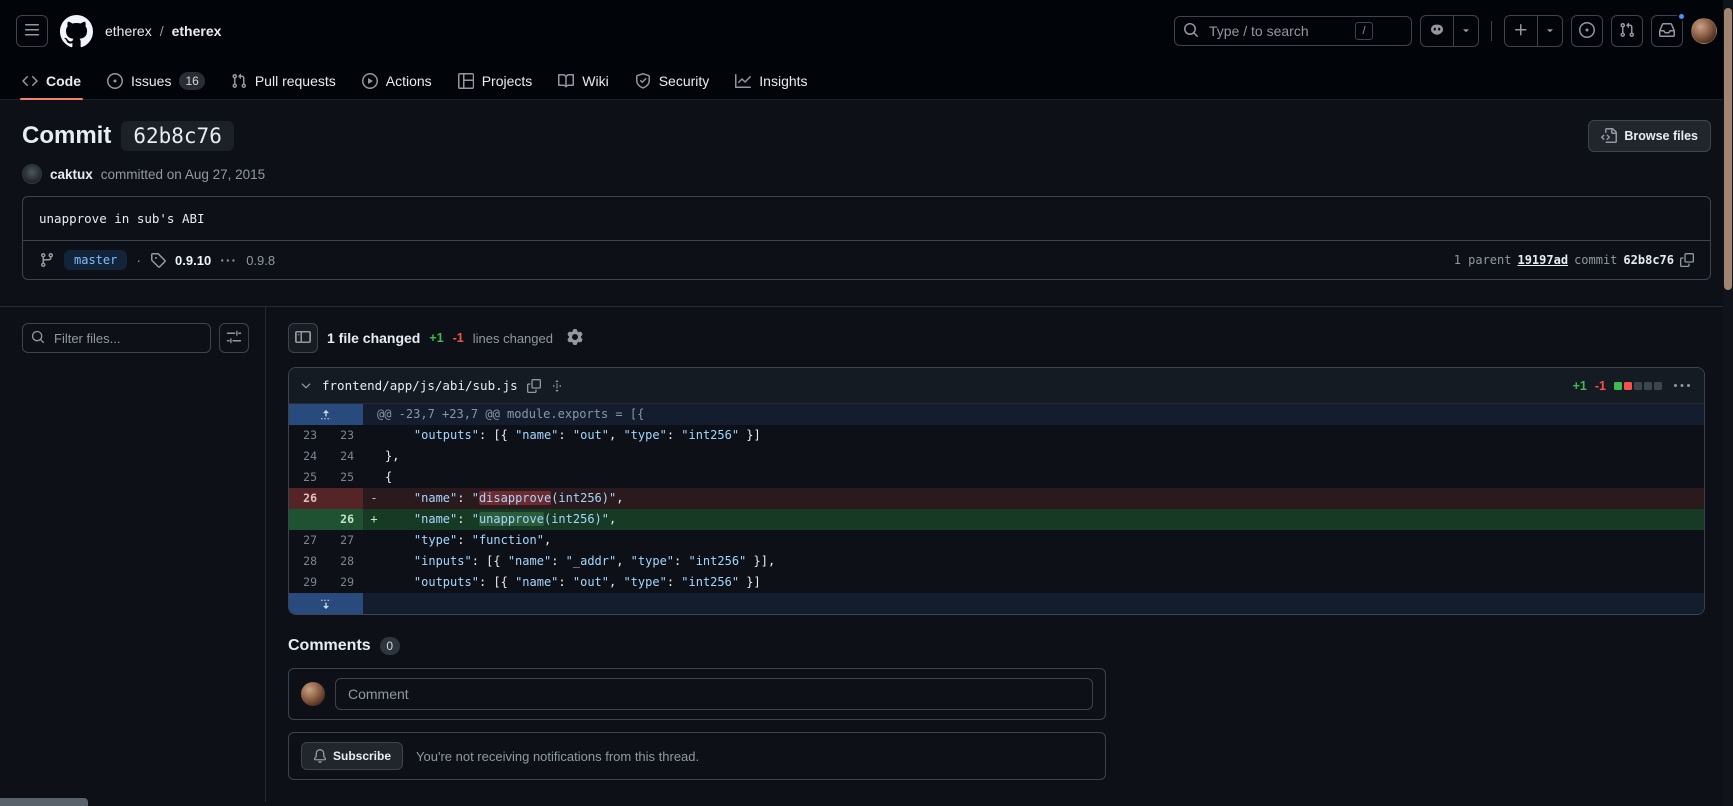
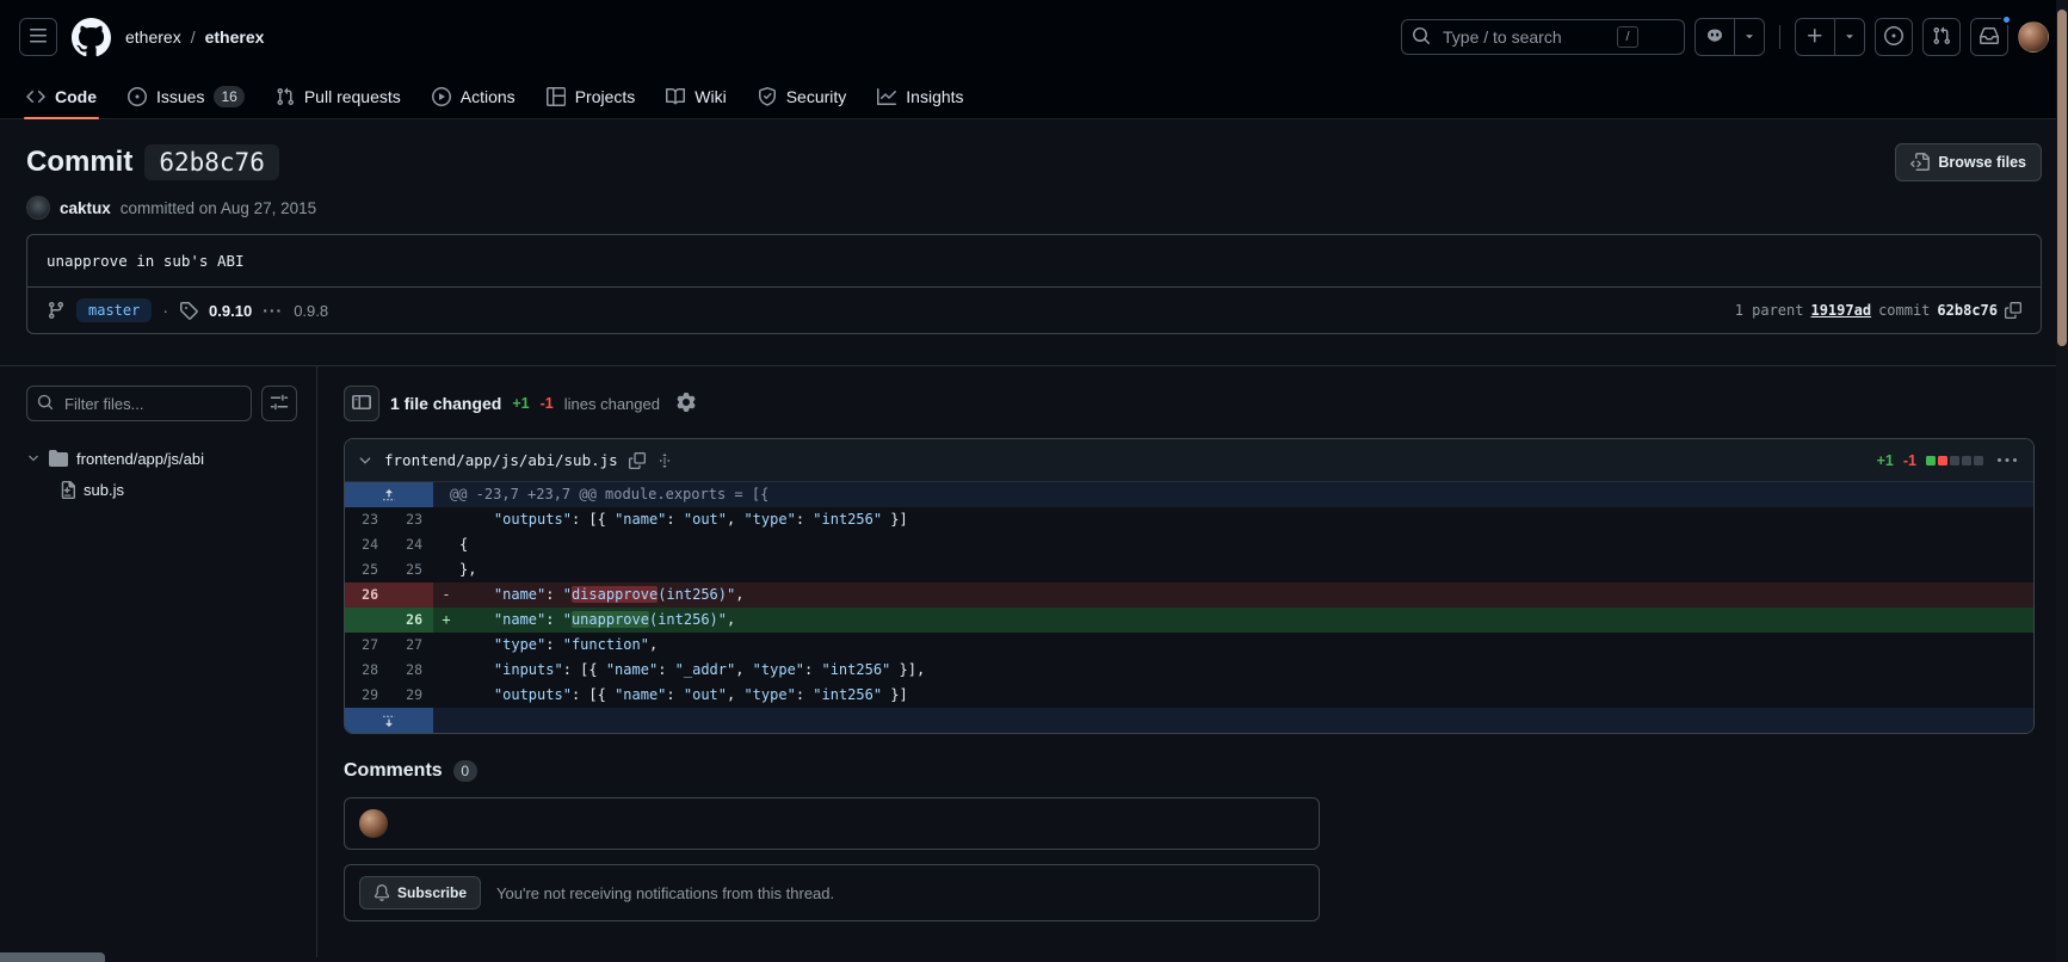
  etherex
  /
  etherex
  Type / to search
  /
  Code
  Issues
  16
  Pull requests
  Actions
  Projects
  Wiki
  Security
  Insights
  Commit
  62b8c76
  Browse files
  caktux
  committed on Aug 27, 2015
  unapprove in sub's ABI
  master
  ·
  0.9.10
  ···
  0.9.8
  1 parent
  19197ad
  commit
  62b8c76
  Filter files...
+ frontend/app/js/abi
+ sub.js
  1 file changed
  +1
  -1
  lines changed
  frontend/app/js/abi/sub.js
  +1
  -1
  @@ -23,7 +23,7 @@ module.exports = [{
  23
  23
  "outputs": [{ "name": "out", "type": "int256" }]
  24
  24
- },
+ {
  25
  25
- {
+ },
  26
  - "name": "disapprove(int256)",
  26
  + "name": "unapprove(int256)",
  27
  27
  "type": "function",
  28
  28
  "inputs": [{ "name": "_addr", "type": "int256" }],
  29
  29
  "outputs": [{ "name": "out", "type": "int256" }]
  Comments
  0
- Comment
  Subscribe
  You're not receiving notifications from this thread.
